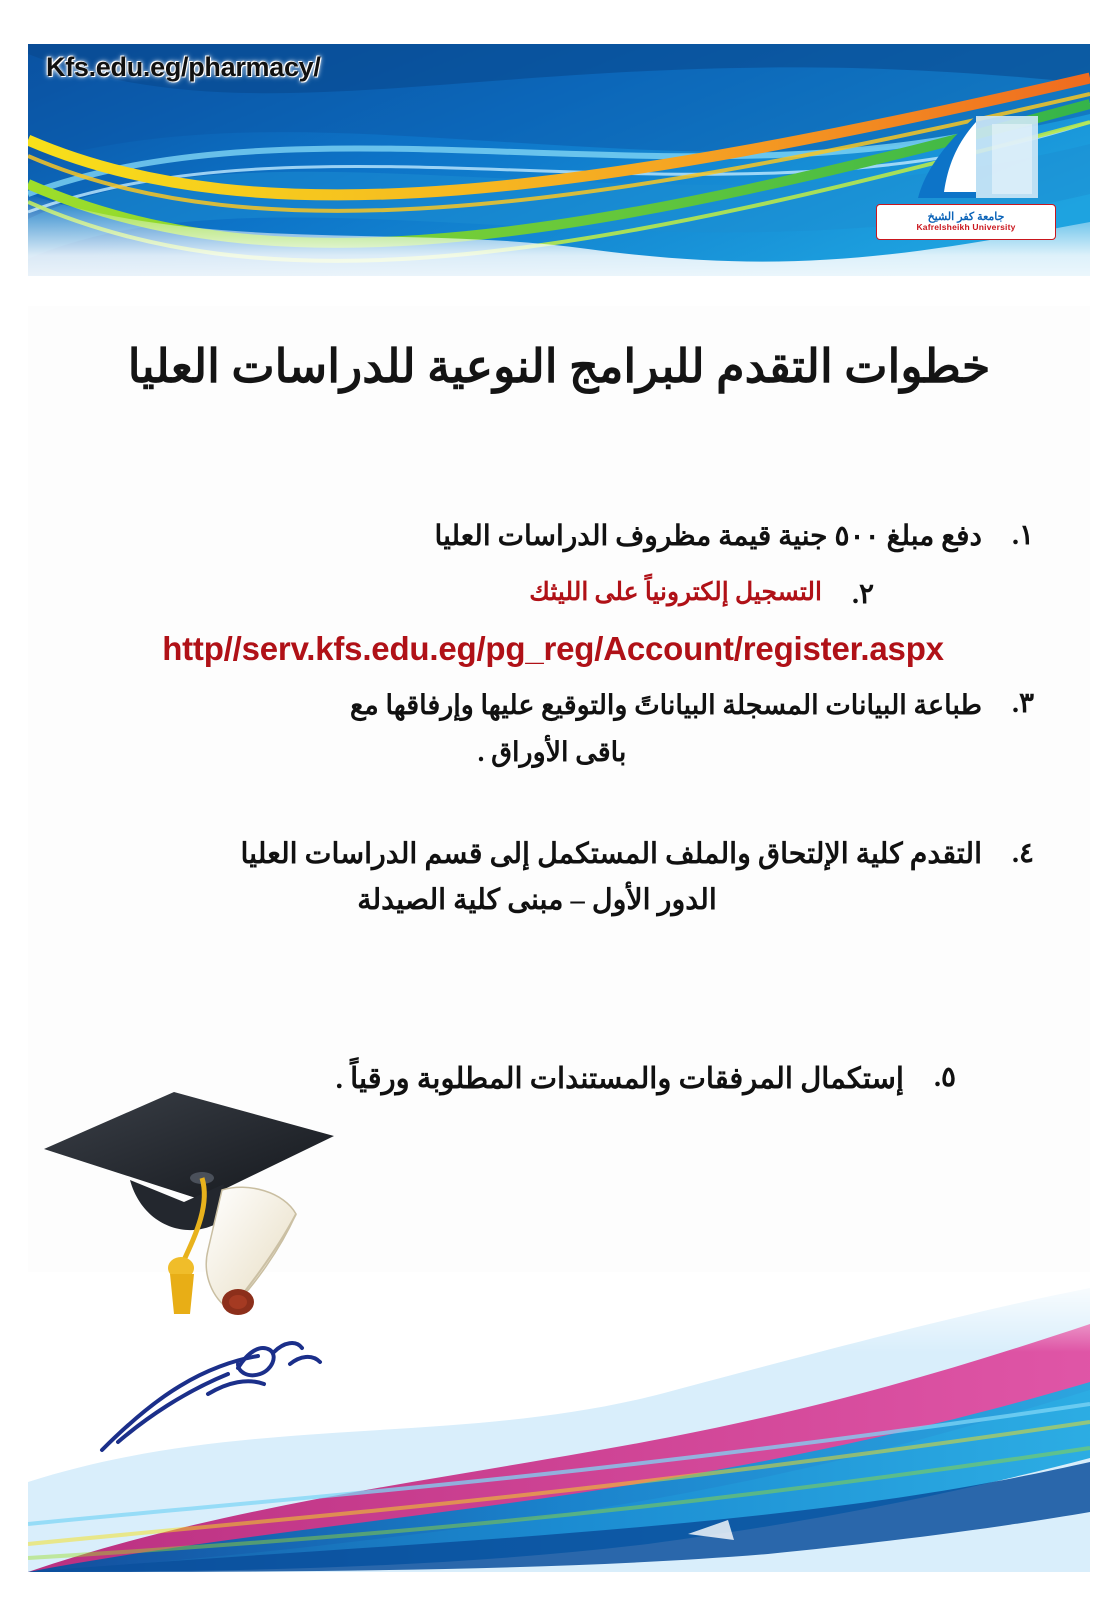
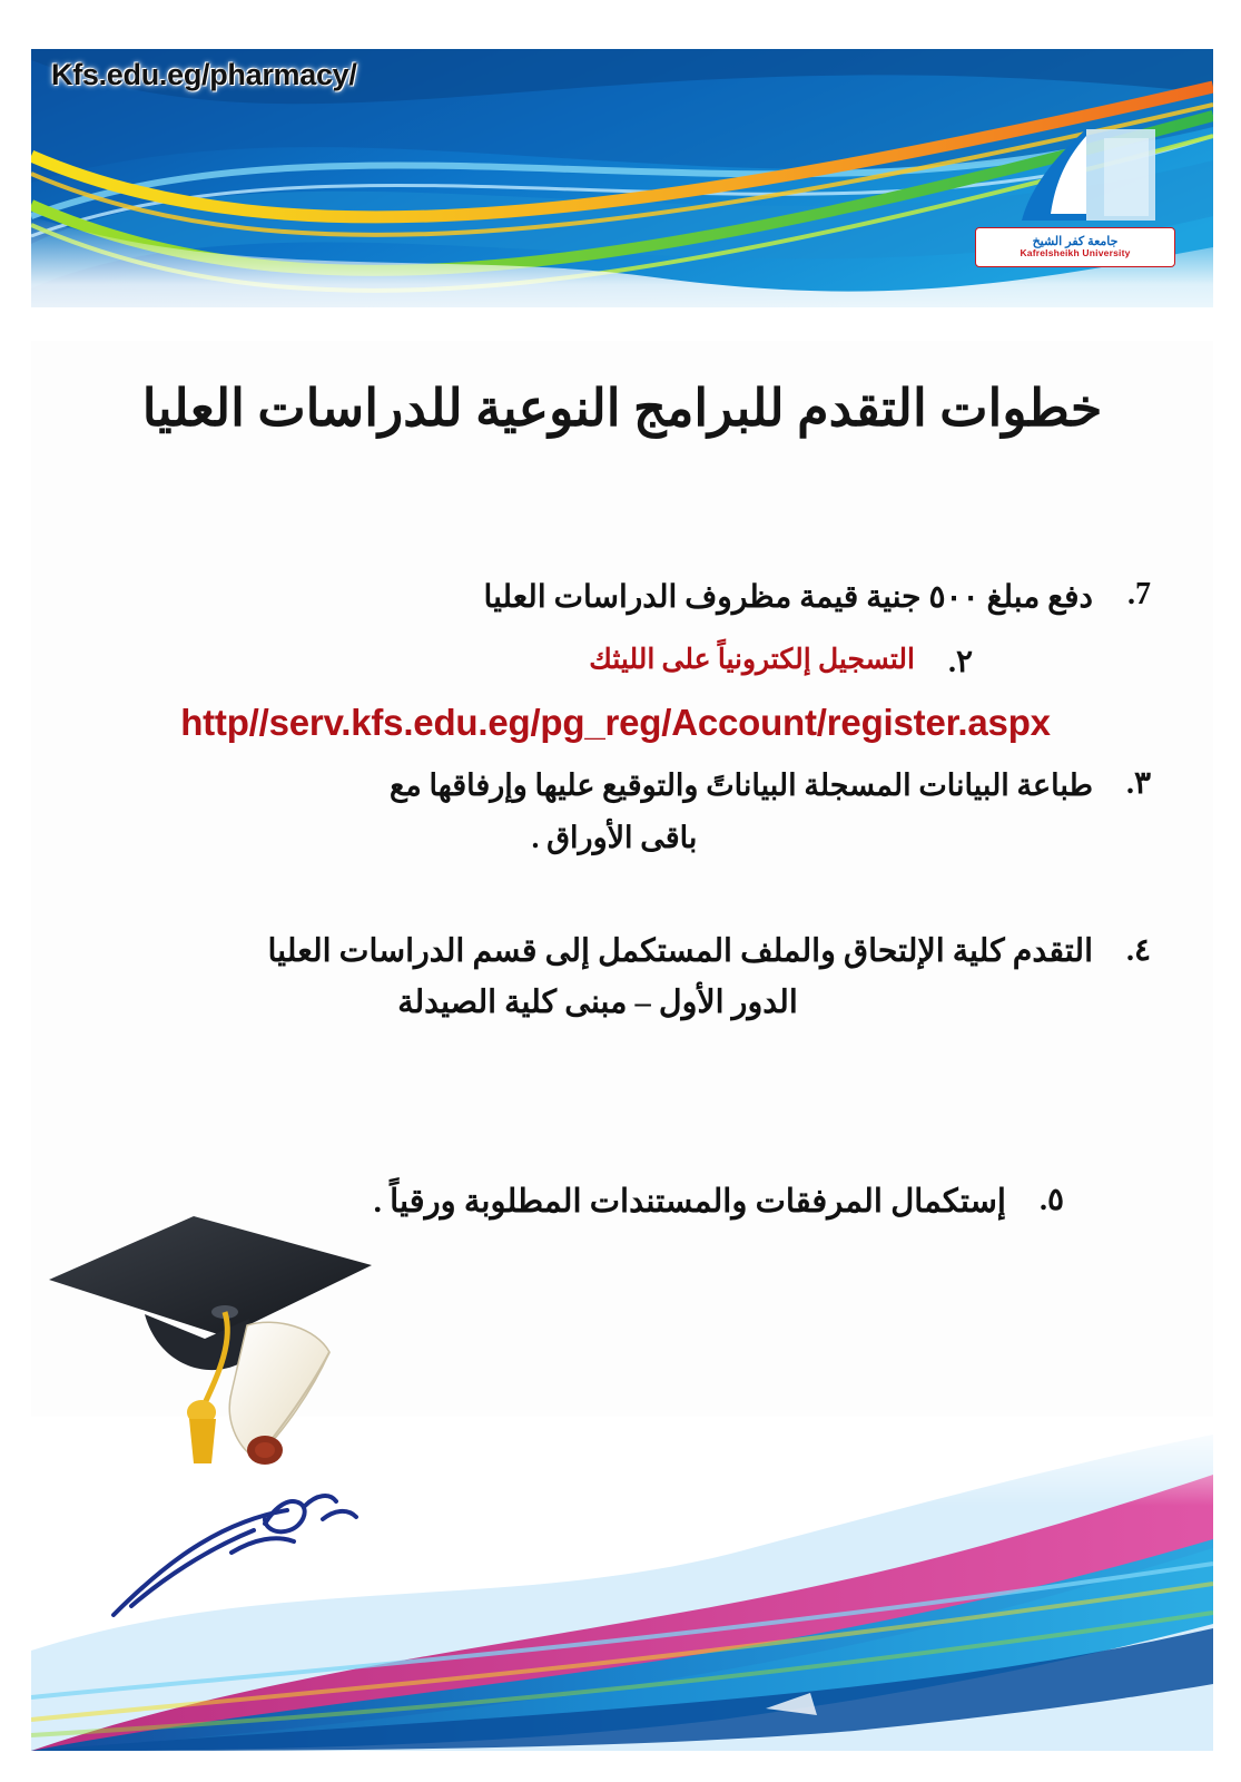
  Kfs.edu.eg/pharmacy/
  جامعة كفر الشيخ
  Kafrelsheikh University
  خطوات التقدم للبرامج النوعية للدراسات العليا
- ١.
+ 7.
  دفع مبلغ ٥٠٠ جنية قيمة مظروف الدراسات العليا
  ٢.
  التسجيل إلكترونياً على الليثك
  http//serv.kfs.edu.eg/pg_reg/Account/register.aspx
  ٣.
  طباعة البيانات المسجلة البياناتً والتوقيع عليها وإرفاقها مع
  باقى الأوراق .
  ٤.
  التقدم كلية الإلتحاق والملف المستكمل إلى قسم الدراسات العليا
  الدور الأول – مبنى كلية الصيدلة
  ٥.
  إستكمال المرفقات والمستندات المطلوبة ورقياً .
